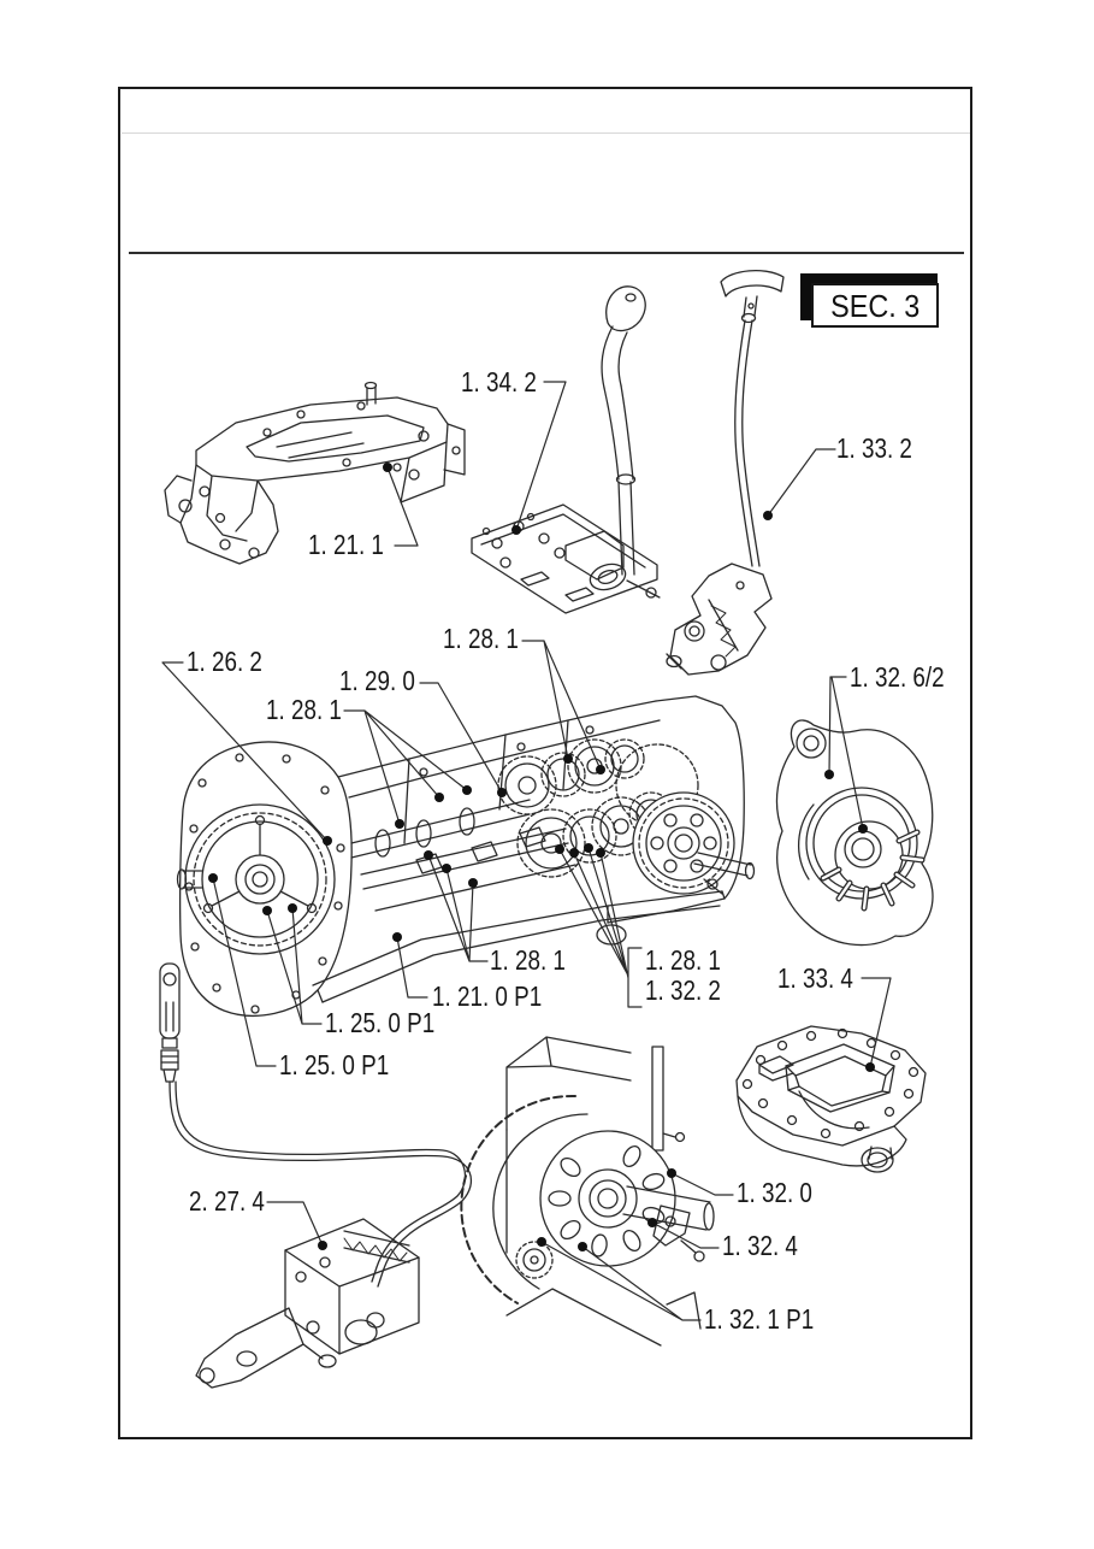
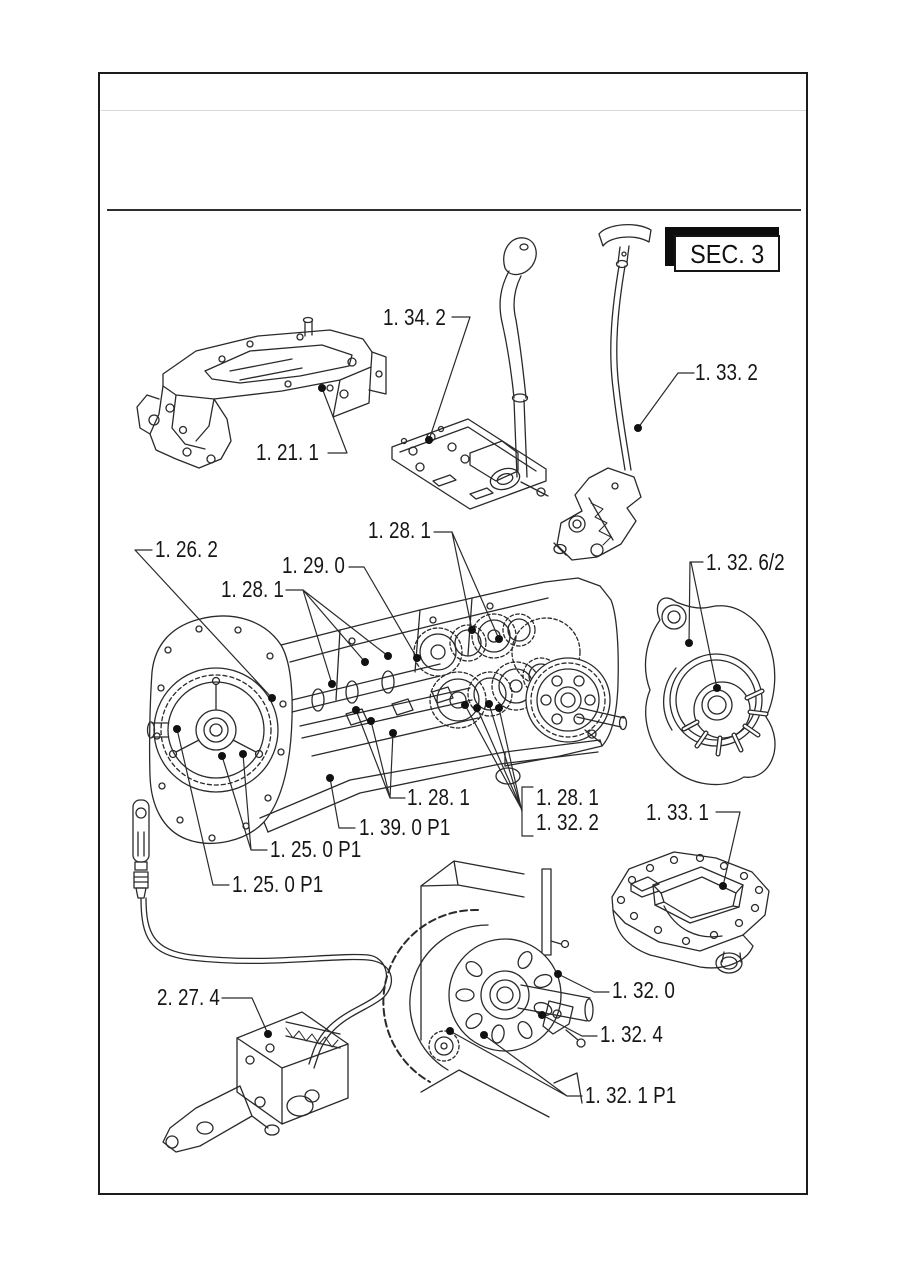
  SEC. 3
  1. 34. 2
  1. 21. 1
  1. 33. 2
  1. 32. 6/2
  1. 26. 2
  1. 28. 1
  1. 29. 0
  1. 28. 1
  1. 28. 1
- 1. 21. 0 P1
+ 1. 39. 0 P1
  1. 25. 0 P1
  1. 25. 0 P1
  1. 28. 1
  1. 32. 2
- 1. 33. 4
+ 1. 33. 1
  2. 27. 4
  1. 32. 0
  1. 32. 4
  1. 32. 1 P1
